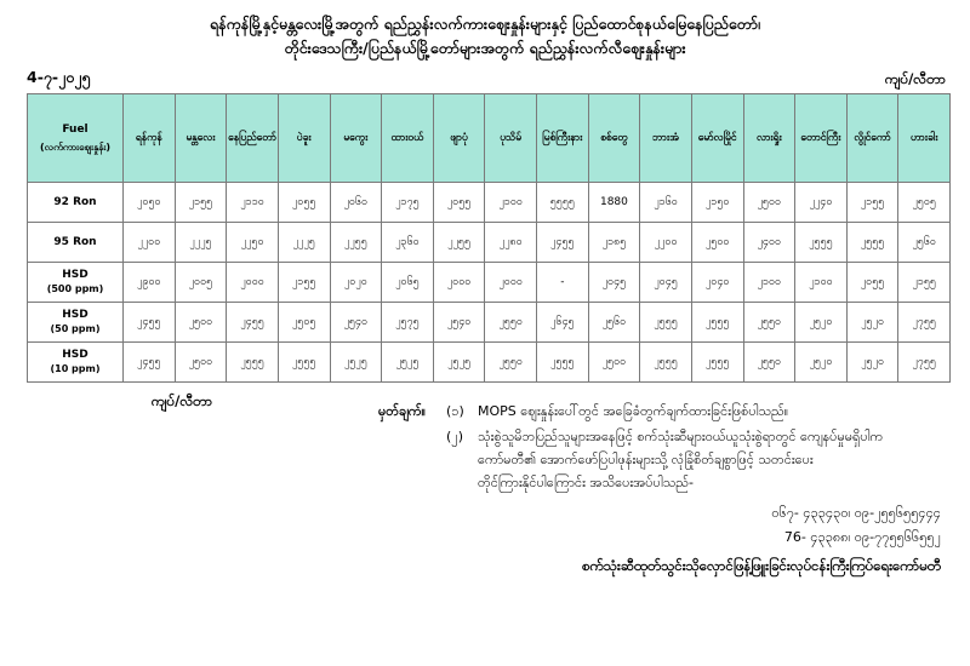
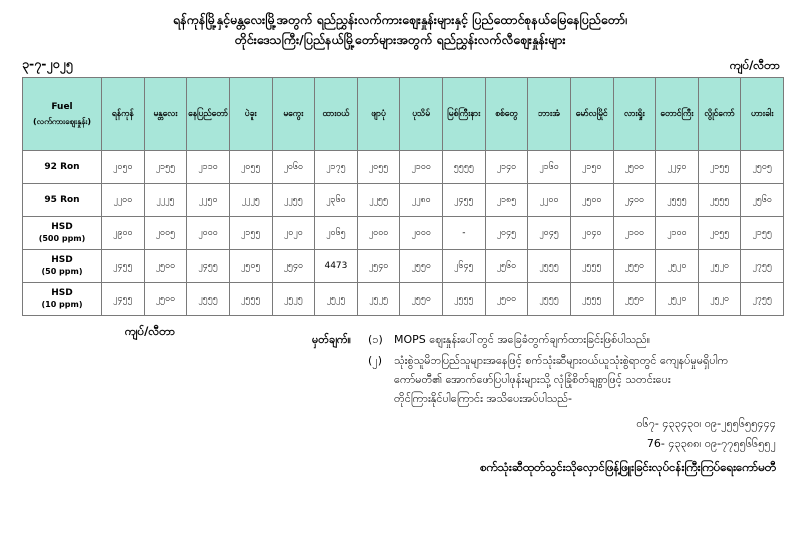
  ရန်ကုန်မြို့နှင့်မန္တလေးမြို့အတွက် ရည်ညွှန်းလက်ကားဈေးနှုန်းများနှင့် ပြည်ထောင်စုနယ်မြေနေပြည်တော်၊
  တိုင်းဒေသကြီး/ပြည်နယ်မြို့တော်များအတွက် ရည်ညွှန်းလက်လီဈေးနှုန်းများ
- 4-၇-၂၀၂၅
+ ၃-၇-၂၀၂၅
  ကျပ်/လီတာ
  Fuel (လက်ကားဈေးနှုန်း)	ရန်ကုန်	မန္တလေး	နေပြည်တော်	ပဲခူး	မကွေး	ထားဝယ်	ဖျာပုံ	ပုသိမ်	မြစ်ကြီးနား	စစ်တွေ	ဘားအံ	မော်လမြိုင်	လားရှိုး	တောင်ကြီး	လွိုင်ကော်	ဟားခါး
- 92 Ron	၂၀၅၀	၂၁၅၅	၂၁၁၀	၂၀၅၅	၂၀၆၀	၂၁၇၅	၂၀၅၅	၂၁၀၀	၅၅၅၅	1880	၂၁၆၀	၂၁၅၀	၂၅၀၀	၂၂၄၀	၂၁၅၅	၂၅၀၅
+ 92 Ron	၂၀၅၀	၂၁၅၅	၂၁၁၀	၂၀၅၅	၂၀၆၀	၂၁၇၅	၂၀၅၅	၂၁၀၀	၅၅၅၅	၂၁၄၀	၂၁၆၀	၂၁၅၀	၂၅၀၀	၂၂၄၀	၂၁၅၅	၂၅၀၅
  95 Ron	၂၂၀၀	၂၂၂၅	၂၂၅၀	၂၂၂၅	၂၂၅၅	၂၃၆၀	၂၂၅၅	၂၂၈၀	၂၄၅၅	၂၁၈၅	၂၂၀၀	၂၅၀၀	၂၄၀၀	၂၅၅၅	၂၅၅၅	၂၅၆၀
  HSD (500 ppm)	၂၉၀၀	၂၀၀၅	၂၀၀၀	၂၁၅၅	၂၀၂၀	၂၀၆၅	၂၀၀၀	၂၀၀၀	-	၂၀၄၅	၂၀၄၅	၂၀၄၀	၂၁၀၀	၂၁၀၀	၂၀၅၅	၂၁၅၅
- HSD (50 ppm)	၂၄၅၅	၂၅၀၀	၂၄၅၅	၂၅၀၅	၂၅၄၀	၂၅၇၅	၂၅၄၀	၂၅၅၀	၂၆၄၅	၂၅၆၀	၂၅၅၅	၂၅၅၅	၂၅၅၀	၂၅၂၀	၂၅၂၀	၂၇၅၅
+ HSD (50 ppm)	၂၄၅၅	၂၅၀၀	၂၄၅၅	၂၅၀၅	၂၅၄၀	4473	၂၅၄၀	၂၅၅၀	၂၆၄၅	၂၅၆၀	၂၅၅၅	၂၅၅၅	၂၅၅၀	၂၅၂၀	၂၅၂၀	၂၇၅၅
  HSD (10 ppm)	၂၄၅၅	၂၅၀၀	၂၅၅၅	၂၅၅၅	၂၅၂၅	၂၅၂၅	၂၅၂၅	၂၅၅၀	၂၅၅၅	၂၅၀၀	၂၅၅၅	၂၅၅၅	၂၅၅၀	၂၅၂၀	၂၅၂၀	၂၇၅၅
  ကျပ်/လီတာ
  မှတ်ချက်။
  (၁)
  MOPS ဈေးနှုန်းပေါ်တွင် အခြေခံတွက်ချက်ထားခြင်းဖြစ်ပါသည်။
  (၂)
  သုံးစွဲသူမိဘပြည်သူများအနေဖြင့် စက်သုံးဆီများဝယ်ယူသုံးစွဲရာတွင် ကျေနပ်မှုမရှိပါက
  ကော်မတီ၏ အောက်ဖော်ပြပါဖုန်းများသို့ လုံခြုံစိတ်ချစွာဖြင့် သတင်းပေး
  တိုင်ကြားနိုင်ပါကြောင်း အသိပေးအပ်ပါသည်-
  ၀၆၇- ၄၃၃၄၃၀၊ ၀၉-၂၅၅၆၅၅၄၄၄
  76- ၄၃၃၈၈၊ ၀၉-၇၇၅၅၆၆၅၅၂
  စက်သုံးဆီထုတ်သွင်းသိုလှောင်ဖြန့်ဖြူးခြင်းလုပ်ငန်းကြီးကြပ်ရေးကော်မတီ
